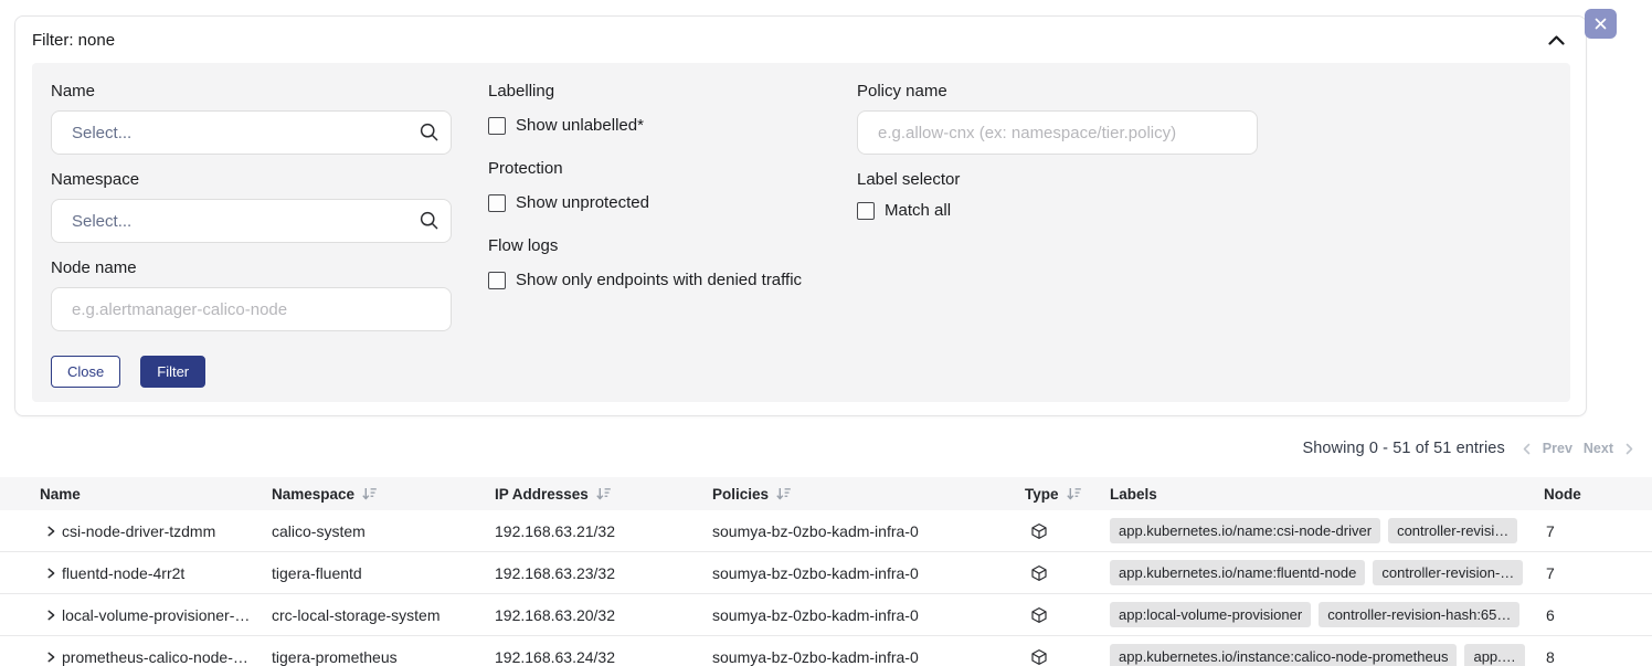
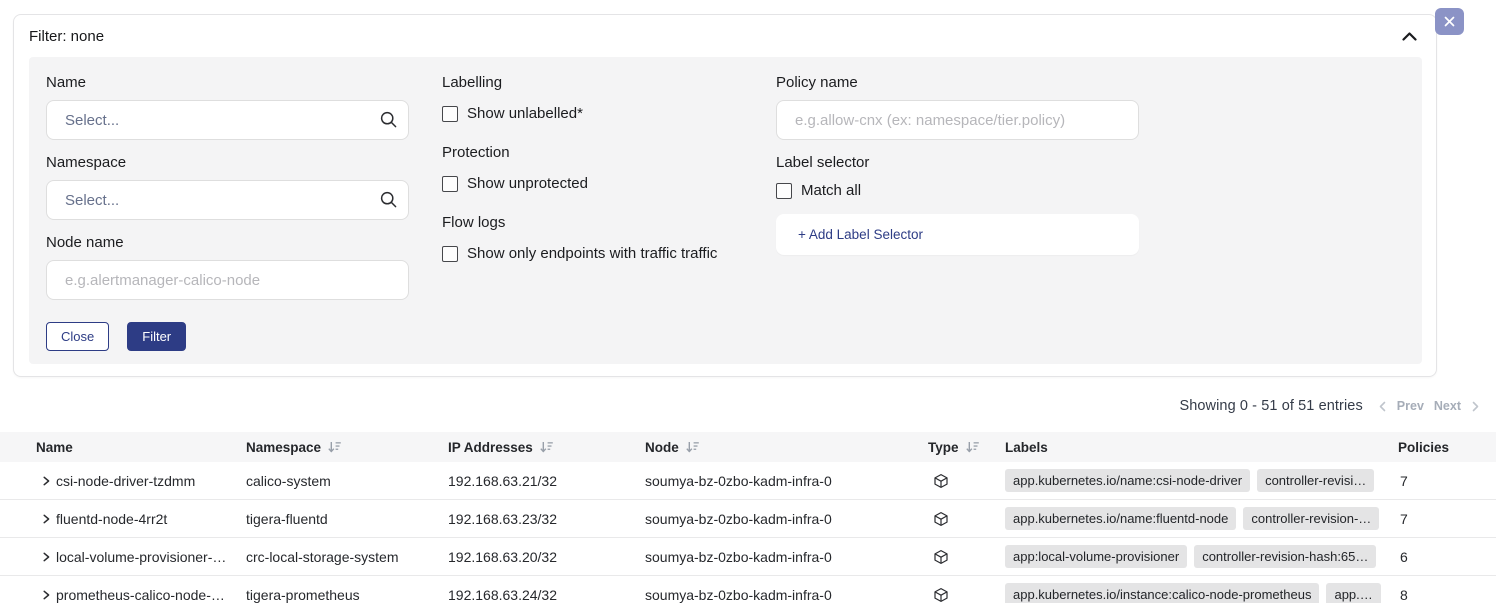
  Filter: none
  Name
  Select...
  Namespace
  Select...
  Node name
  e.g.alertmanager-calico-node
  Close
  Filter
  Labelling
  Show unlabelled*
  Protection
  Show unprotected
  Flow logs
- Show only endpoints with denied traffic
+ Show only endpoints with traffic traffic
  Policy name
  e.g.allow-cnx (ex: namespace/tier.policy)
  Label selector
  Match all
+ + Add Label Selector
  Showing 0 - 51 of 51 entries
  Prev
  Next
  Name
  Namespace
  IP Addresses
- Policies
+ Node
  Type
  Labels
- Node
+ Policies
  csi-node-driver-tzdmm
  calico-system
  192.168.63.21/32
  soumya-bz-0zbo-kadm-infra-0
  app.kubernetes.io/name:csi-node-driver
  controller-revisi…
  7
  fluentd-node-4rr2t
  tigera-fluentd
  192.168.63.23/32
  soumya-bz-0zbo-kadm-infra-0
  app.kubernetes.io/name:fluentd-node
  controller-revision-…
  7
  local-volume-provisioner-…
  crc-local-storage-system
  192.168.63.20/32
  soumya-bz-0zbo-kadm-infra-0
  app:local-volume-provisioner
  controller-revision-hash:65…
  6
  prometheus-calico-node-…
  tigera-prometheus
  192.168.63.24/32
  soumya-bz-0zbo-kadm-infra-0
  app.kubernetes.io/instance:calico-node-prometheus
  app.…
  8
